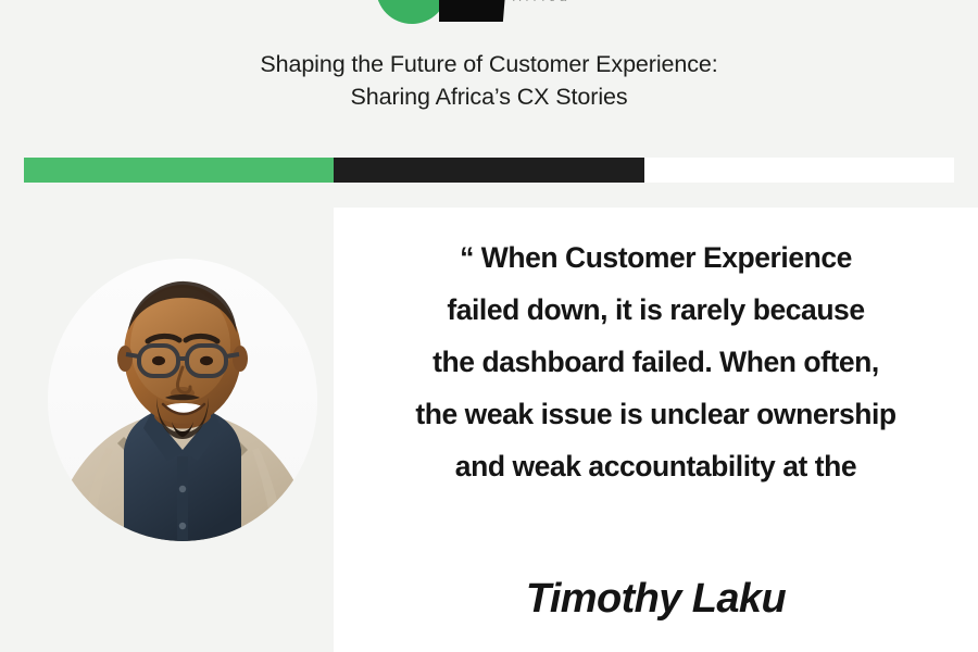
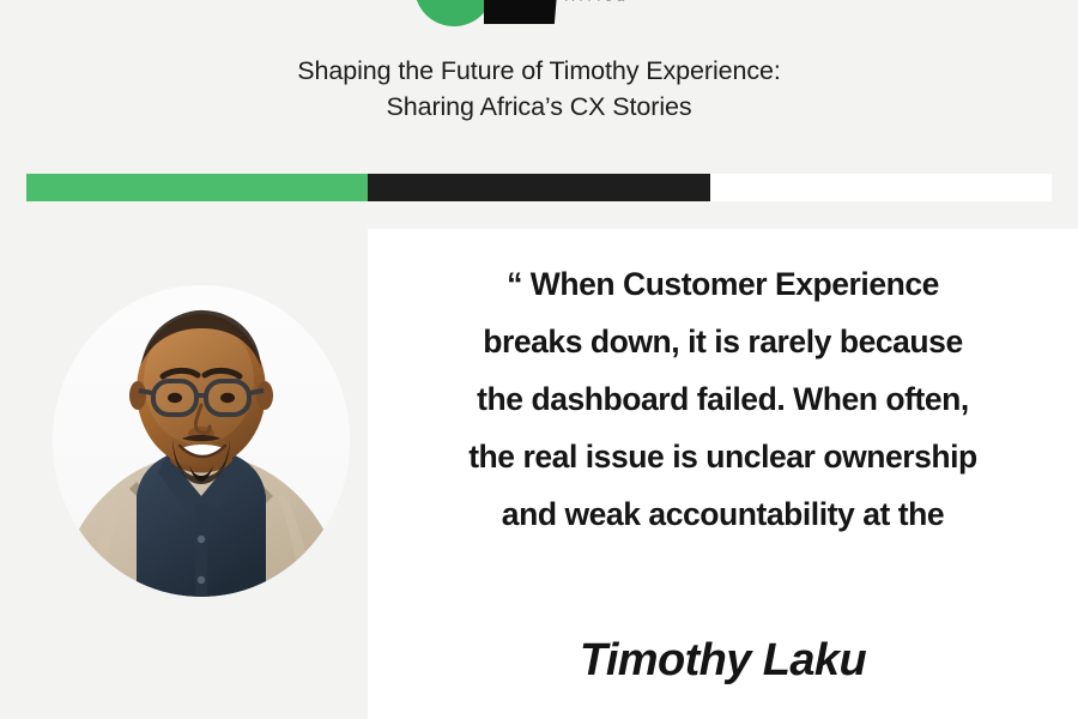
- Shaping the Future of Customer Experience:
+ Shaping the Future of Timothy Experience:
  Sharing Africa’s CX Stories
  “ When Customer Experience
- failed down, it is rarely because
+ breaks down, it is rarely because
  the dashboard failed. When often,
- the weak issue is unclear ownership
+ the real issue is unclear ownership
  and weak accountability at the
  Timothy Laku
